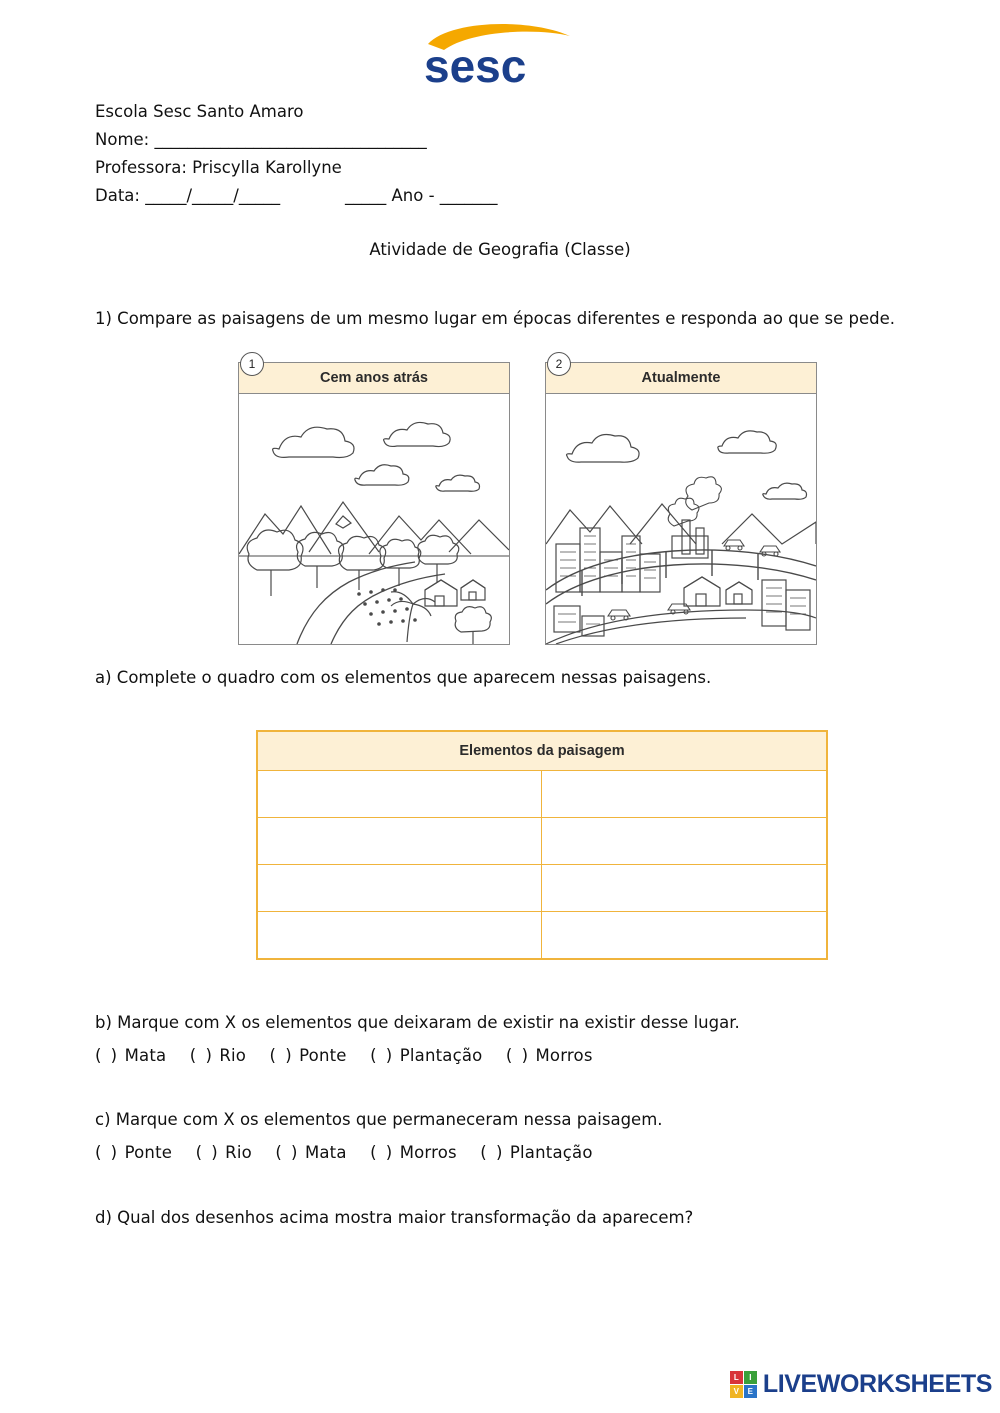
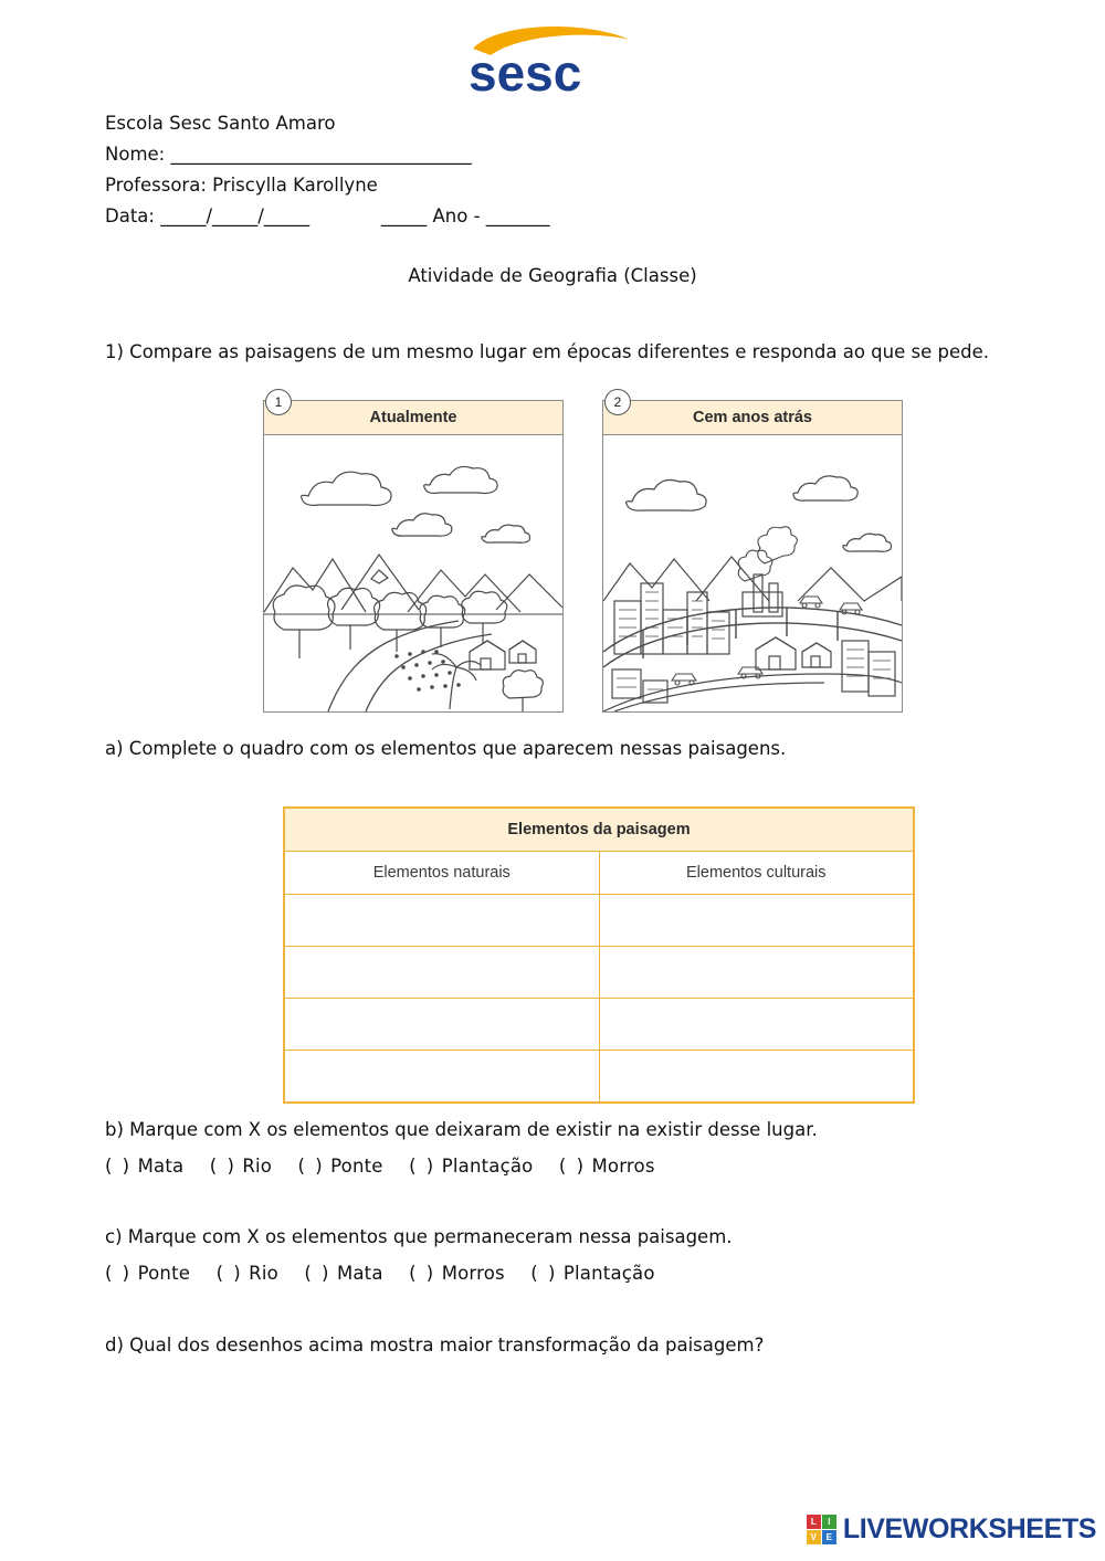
  sesc
  Escola Sesc Santo Amaro
  Nome: _________________________________
  Professora: Priscylla Karollyne
  Data: _____/_____/_____
  _____ Ano - _______
  Atividade de Geografia (Classe)
  1) Compare as paisagens de um mesmo lugar em épocas diferentes e responda ao que se pede.
  1
- Cem anos atrás
+ Atualmente
  2
- Atualmente
+ Cem anos atrás
  a) Complete o quadro com os elementos que aparecem nessas paisagens.
  Elementos da paisagem
+ Elementos naturais	Elementos culturais
  b) Marque com X os elementos que deixaram de existir na existir desse lugar.
  ( ) Mata ( ) Rio ( ) Ponte ( ) Plantação ( ) Morros
  c) Marque com X os elementos que permaneceram nessa paisagem.
  ( ) Ponte ( ) Rio ( ) Mata ( ) Morros ( ) Plantação
- d) Qual dos desenhos acima mostra maior transformação da aparecem?
+ d) Qual dos desenhos acima mostra maior transformação da paisagem?
  L
  I
  V
  E
  LIVEWORKSHEETS
